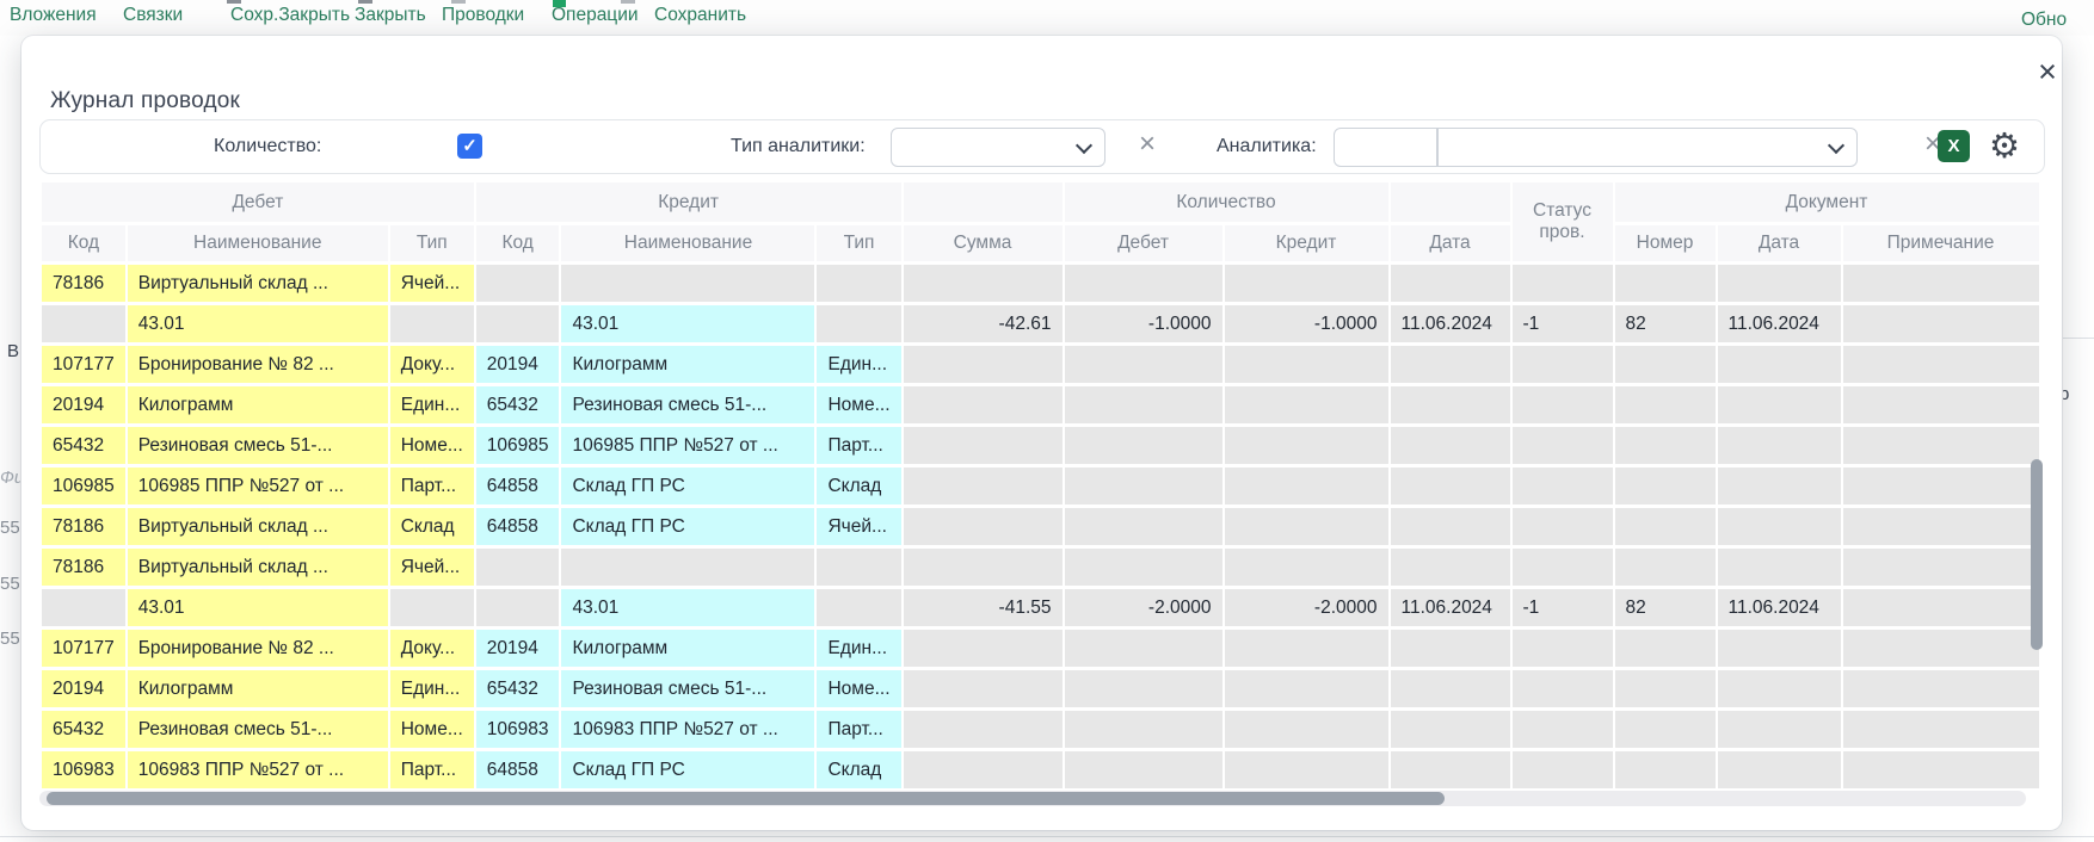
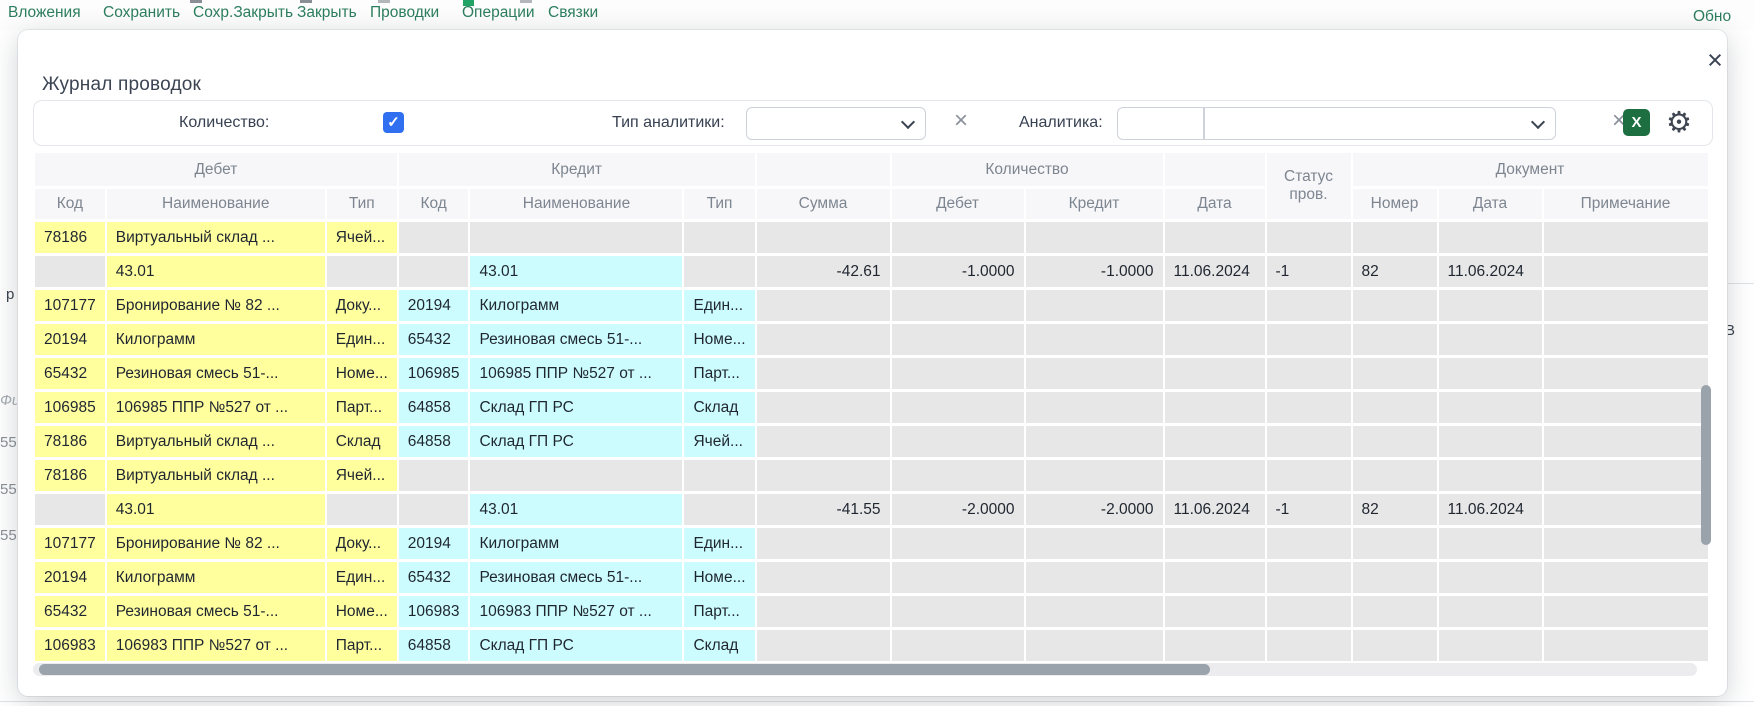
  Вложения
- Связки
+ Сохранить
  Сохр.Закрыть
  Закрыть
  Проводки
  Операции
- Сохранить
+ Связки
  Обно
- В
+ р
  Фи
- р
+ В
  Журнал проводок
  ×
  Количество:
  ✓
  Тип аналитики:
  ×
  Аналитика:
  ×
  X
  ⚙
  Дебет	Кредит		Количество		Статус пров.	Документ
  Код	Наименование	Тип	Код	Наименование	Тип	Сумма	Дебет	Кредит	Дата	Номер	Дата	Примечание
  78186	Виртуальный склад ...	Ячей...
  	43.01			43.01		-42.61	-1.0000	-1.0000	11.06.2024	-1	82	11.06.2024
  107177	Бронирование № 82 ...	Доку...	20194	Килограмм	Един...
  20194	Килограмм	Един...	65432	Резиновая смесь 51-...	Номе...
  65432	Резиновая смесь 51-...	Номе...	106985	106985 ППР №527 от ...	Парт...
  106985	106985 ППР №527 от ...	Парт...	64858	Склад ГП РС	Склад
  78186	Виртуальный склад ...	Склад	64858	Склад ГП РС	Ячей...
  78186	Виртуальный склад ...	Ячей...
  	43.01			43.01		-41.55	-2.0000	-2.0000	11.06.2024	-1	82	11.06.2024
  107177	Бронирование № 82 ...	Доку...	20194	Килограмм	Един...
  20194	Килограмм	Един...	65432	Резиновая смесь 51-...	Номе...
  65432	Резиновая смесь 51-...	Номе...	106983	106983 ППР №527 от ...	Парт...
  106983	106983 ППР №527 от ...	Парт...	64858	Склад ГП РС	Склад
